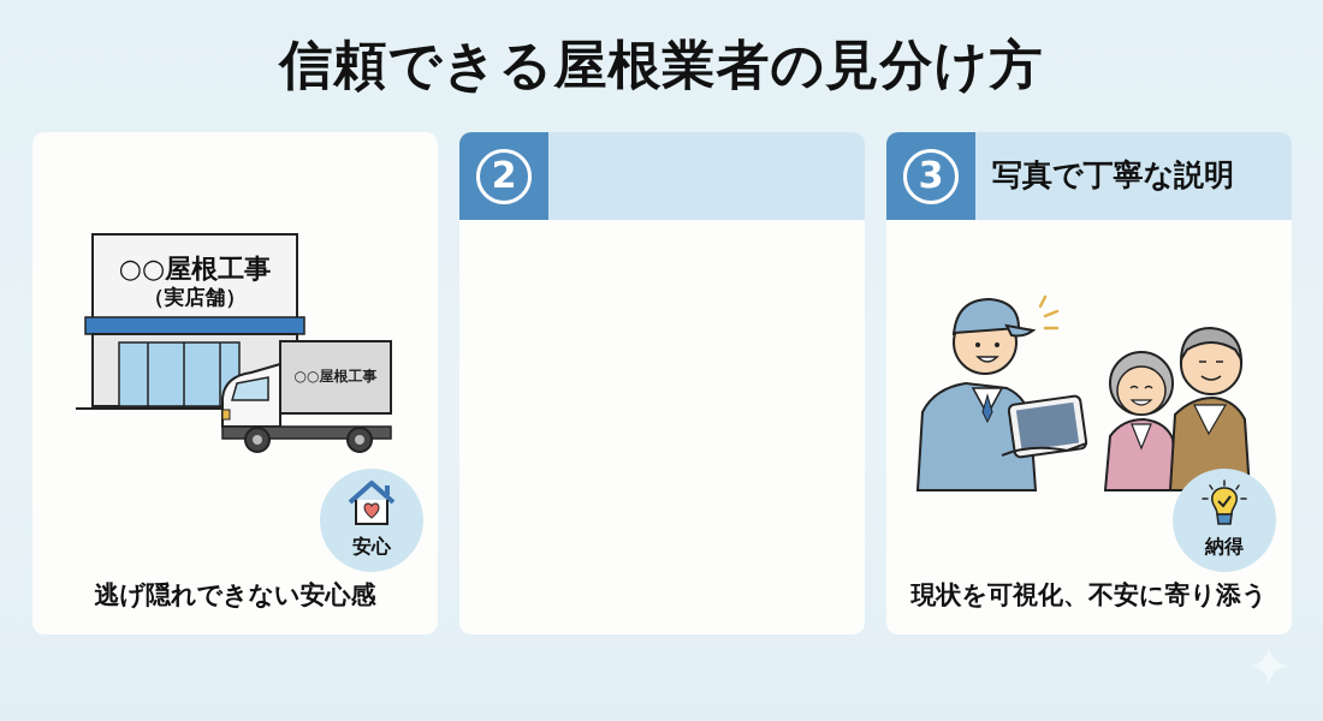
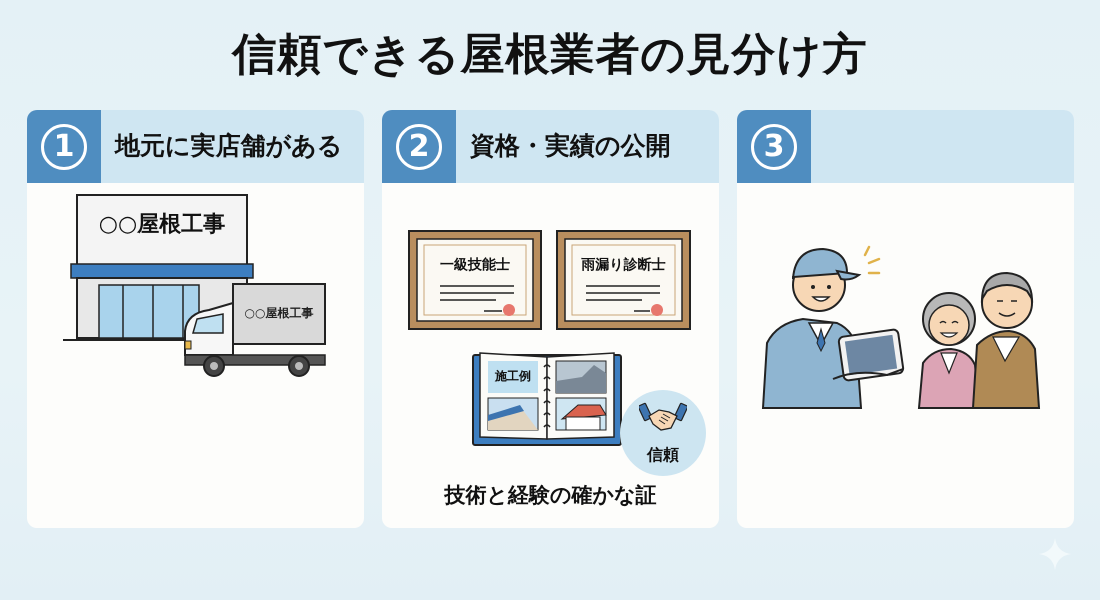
  信頼できる屋根業者の見分け方
+ 1
+ 地元に実店舗がある
  ○○屋根工事
- （実店舗）
  ○○屋根工事
- 安心
- 逃げ隠れできない安心感
  2
+ 資格・実績の公開
+ 一級技能士
+ 雨漏り診断士
+ 施工例
+ 信頼
+ 技術と経験の確かな証
  3
- 写真で丁寧な説明
- 納得
- 現状を可視化、不安に寄り添う
